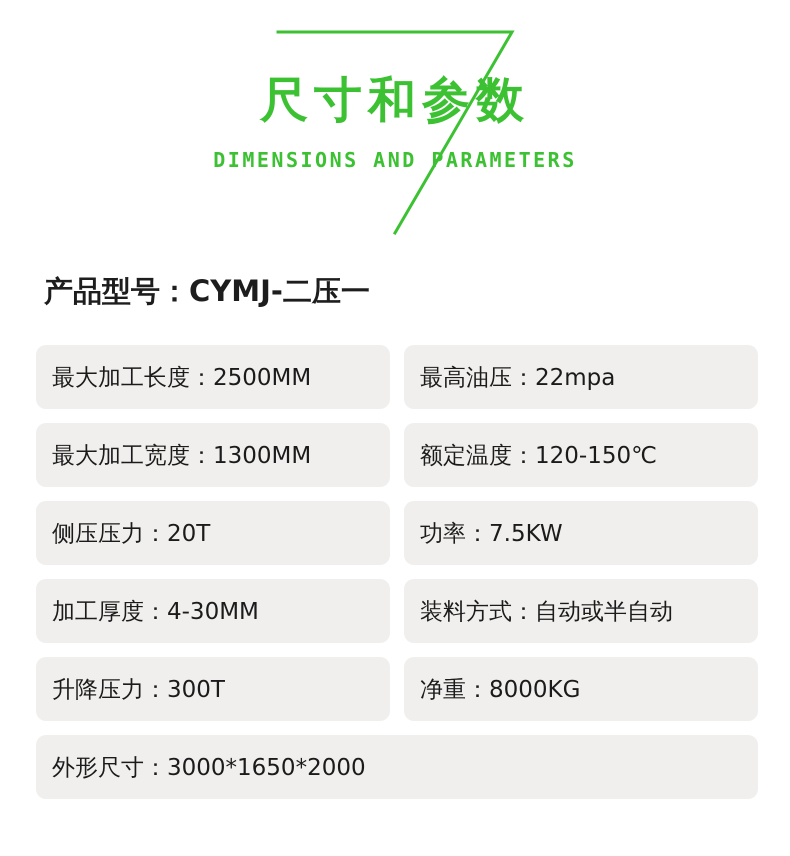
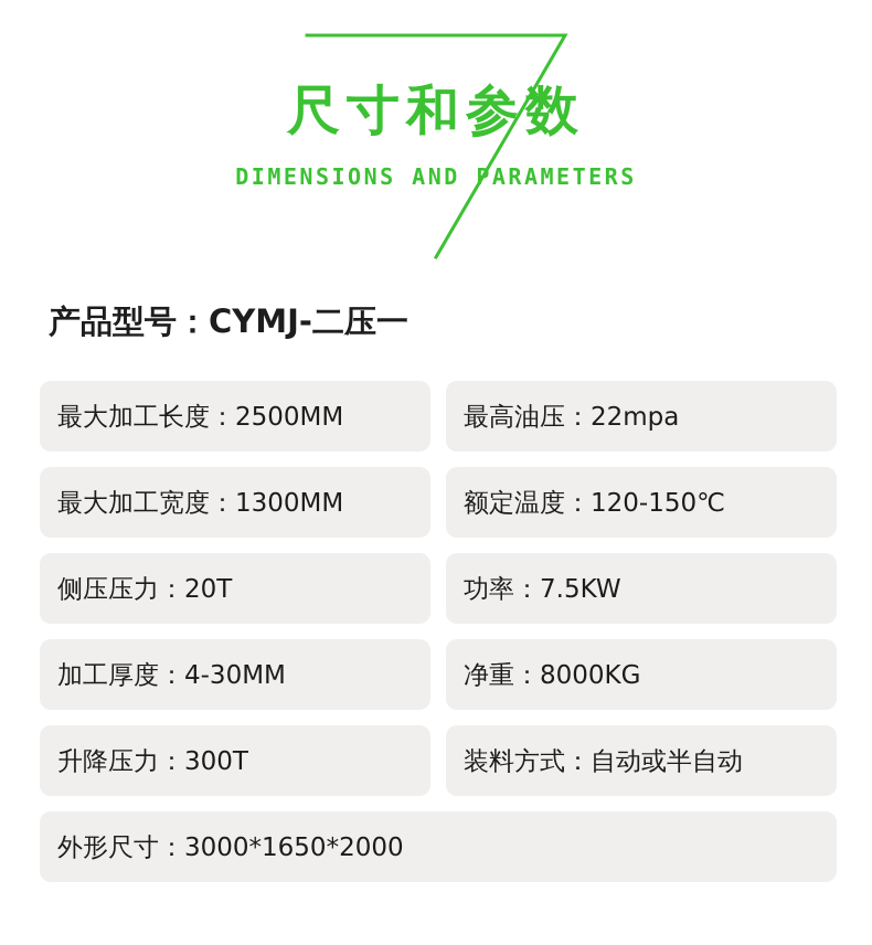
  尺寸和参数
  DIMENSIONS AND PARAMETERS
  产品型号：CYMJ-二压一
  最大加工长度：2500MM
  最高油压：22mpa
  最大加工宽度：1300MM
  额定温度：120-150℃
  侧压压力：20T
  功率：7.5KW
  加工厚度：4-30MM
- 装料方式：自动或半自动
+ 净重：8000KG
  升降压力：300T
- 净重：8000KG
+ 装料方式：自动或半自动
  外形尺寸：3000*1650*2000
